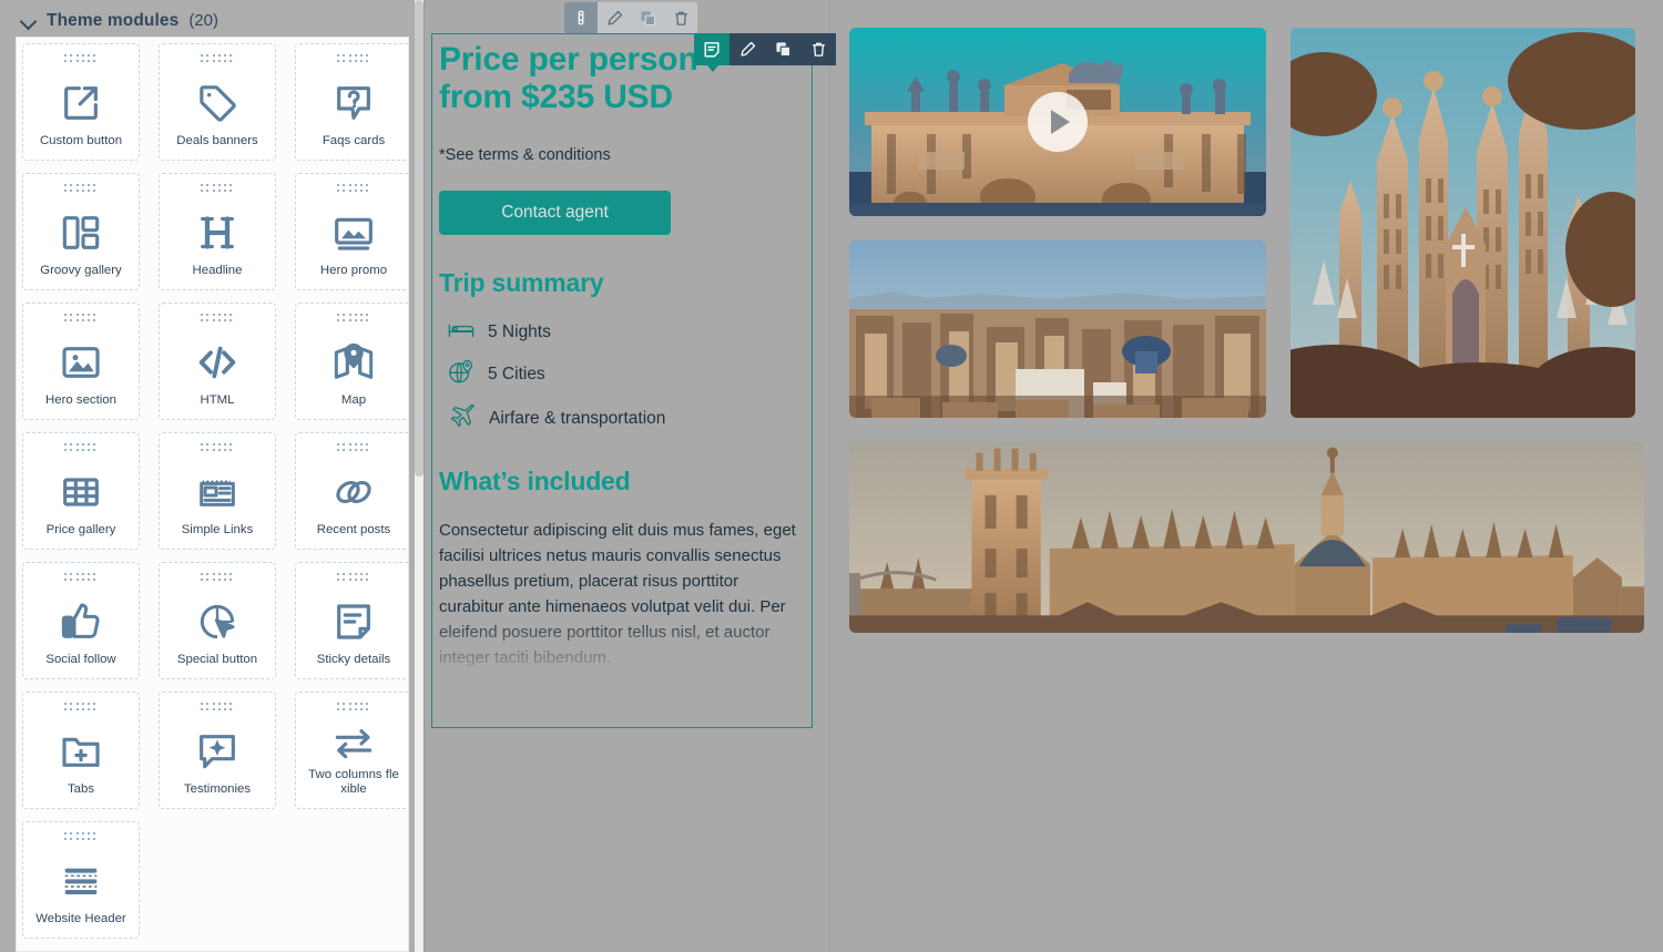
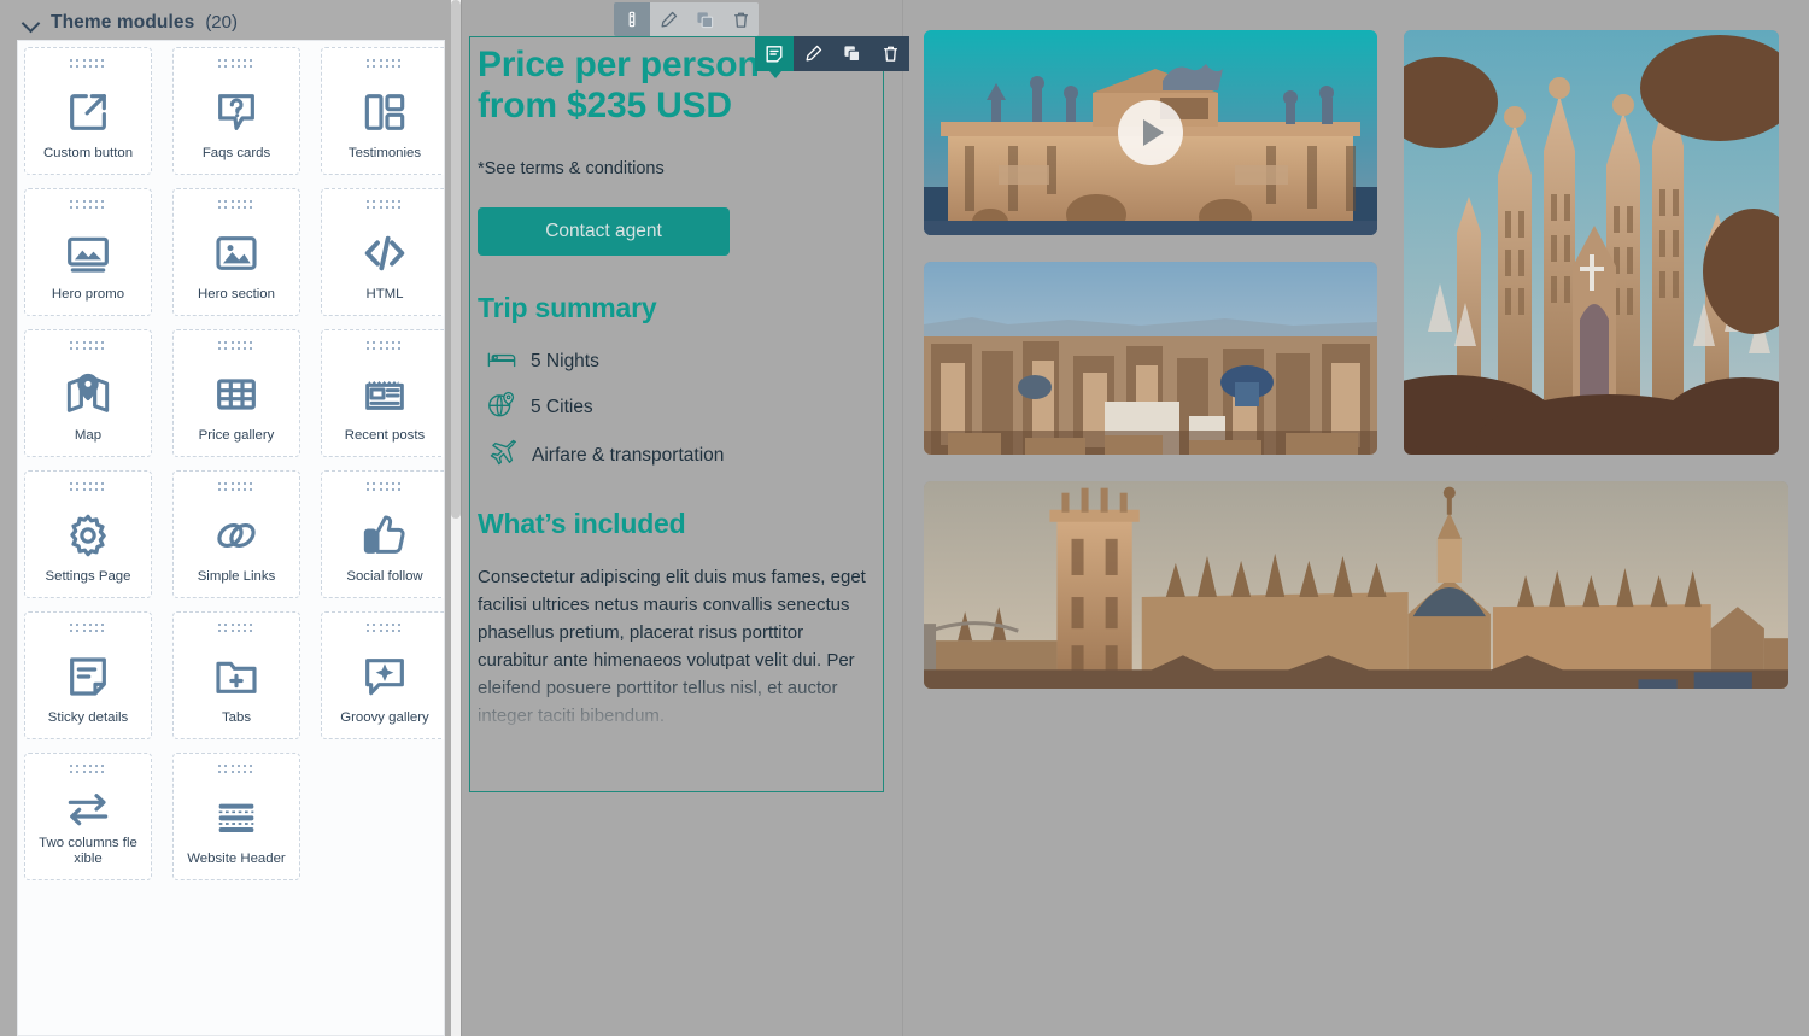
  Theme modules
  (20)
  Custom button
- Deals banners
  Faqs cards
- Groovy gallery
+ Testimonies
- Headline
  Hero promo
  Hero section
  HTML
  Map
  Price gallery
- Simple Links
+ Recent posts
+ Settings Page
- Recent posts
+ Simple Links
  Social follow
- Special button
  Sticky details
  Tabs
- Testimonies
+ Groovy gallery
  Two columns fle xible
  Website Header
  Price per person
  from $235 USD
  *See terms & conditions
  Contact agent
  Trip summary
  5 Nights
  5 Cities
  Airfare & transportation
  What’s included
  Consectetur adipiscing elit duis mus fames, eget facilisi ultrices netus mauris convallis senectus phasellus pretium, placerat risus porttitor curabitur ante himenaeos volutpat velit dui. Per eleifend posuere porttitor tellus nisl, et auctor integer taciti bibendum.
